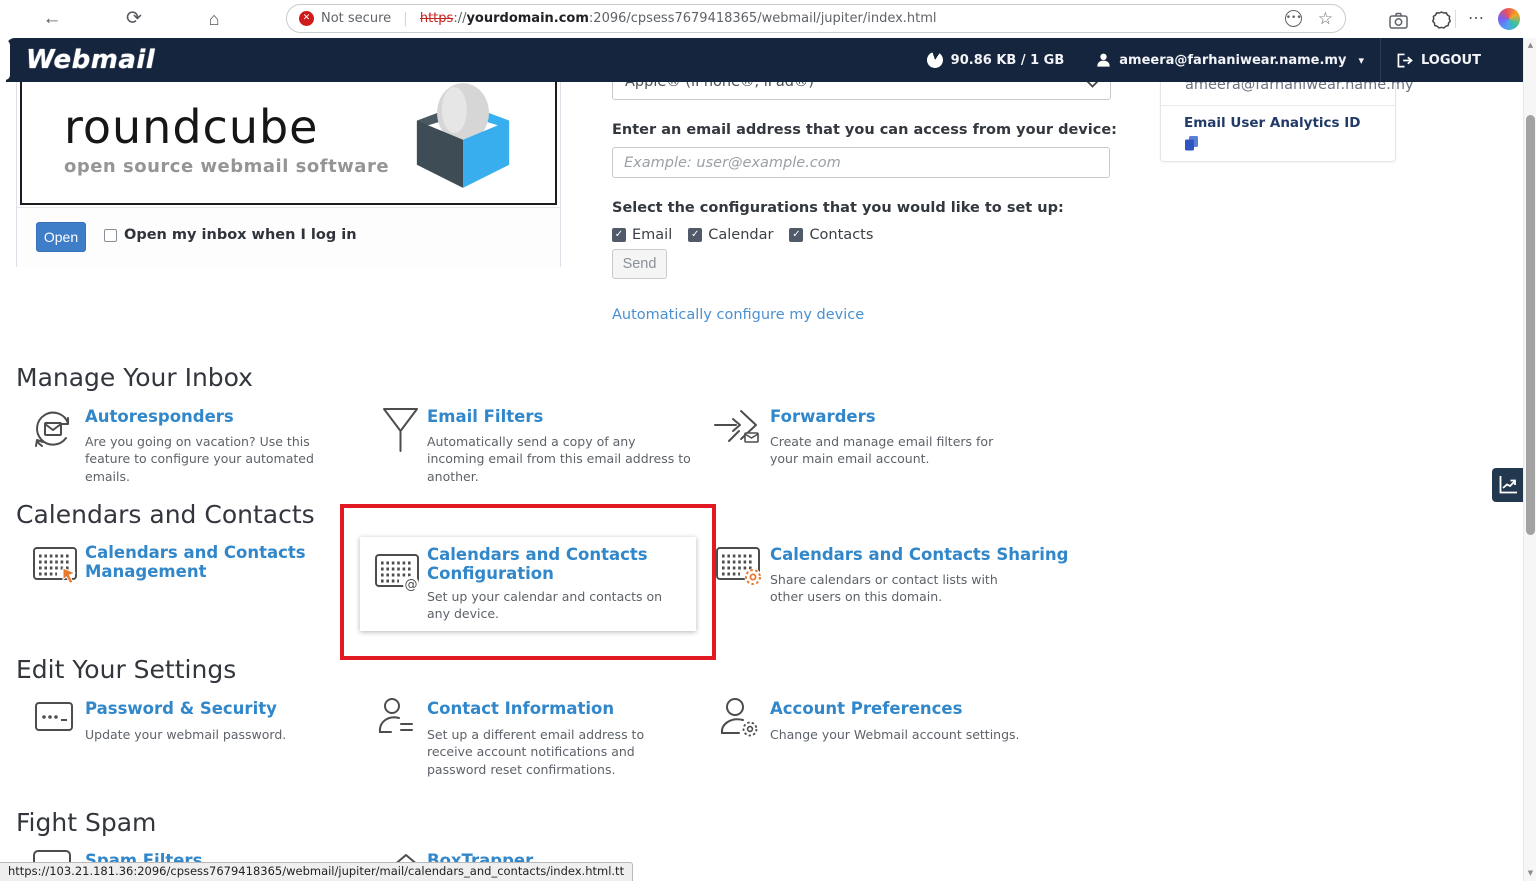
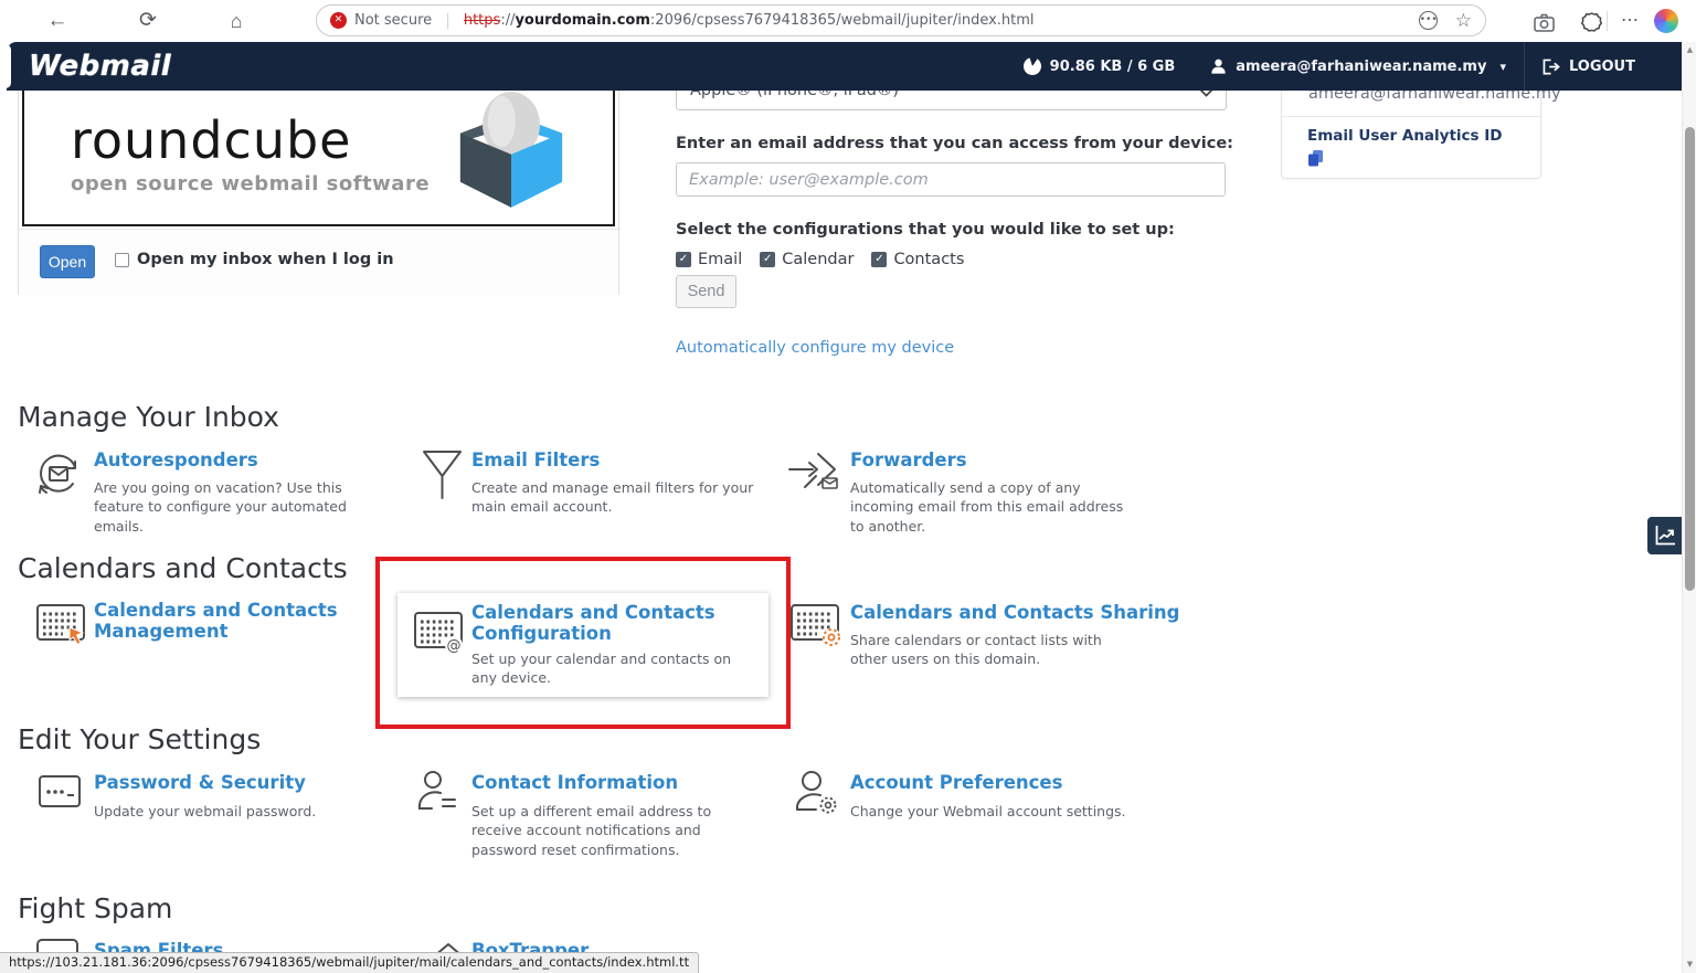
  ←
  ⟳
  ⌂
  ✕
  Not secure
  |
  https://yourdomain.com:2096/cpsess7679418365/webmail/jupiter/index.html
  •••
  ☆
  ⋯
  Webmail
- 90.86 KB / 1 GB
+ 90.86 KB / 6 GB
  ameera@farhaniwear.name.my
  ▾
  LOGOUT
  roundcube
  open source webmail software
  Open
  Open my inbox when I log in
  Apple® (iPhone®, iPad®)
  Enter an email address that you can access from your device:
  Example: user@example.com
  Select the configurations that you would like to set up:
  ✓
  Email
  ✓
  Calendar
  ✓
  Contacts
  Send
  Automatically configure my device
  ameera@farhaniwear.name.my
  Email User Analytics ID
  Manage Your Inbox
  Autoresponders
  Are you going on vacation? Use this feature to configure your automated emails.
  Email Filters
- Automatically send a copy of any incoming email from this email address to another.
+ Create and manage email filters for your main email account.
  Forwarders
- Create and manage email filters for your main email account.
+ Automatically send a copy of any incoming email from this email address to another.
  Calendars and Contacts
  Calendars and Contacts Management
  @
  Calendars and Contacts Configuration
  Set up your calendar and contacts on any device.
  Calendars and Contacts Sharing
  Share calendars or contact lists with other users on this domain.
  Edit Your Settings
  Password & Security
  Update your webmail password.
  Contact Information
  Set up a different email address to receive account notifications and password reset confirmations.
  Account Preferences
  Change your Webmail account settings.
  Fight Spam
  Spam Filters
  BoxTrapper
  https://103.21.181.36:2096/cpsess7679418365/webmail/jupiter/mail/calendars_and_contacts/index.html.tt
  ▲
  ▼
